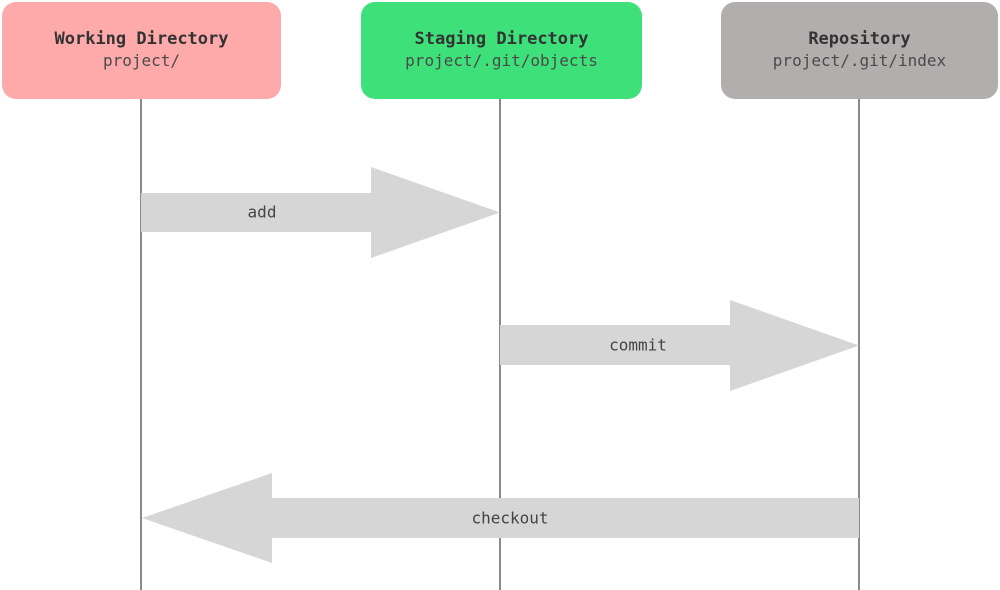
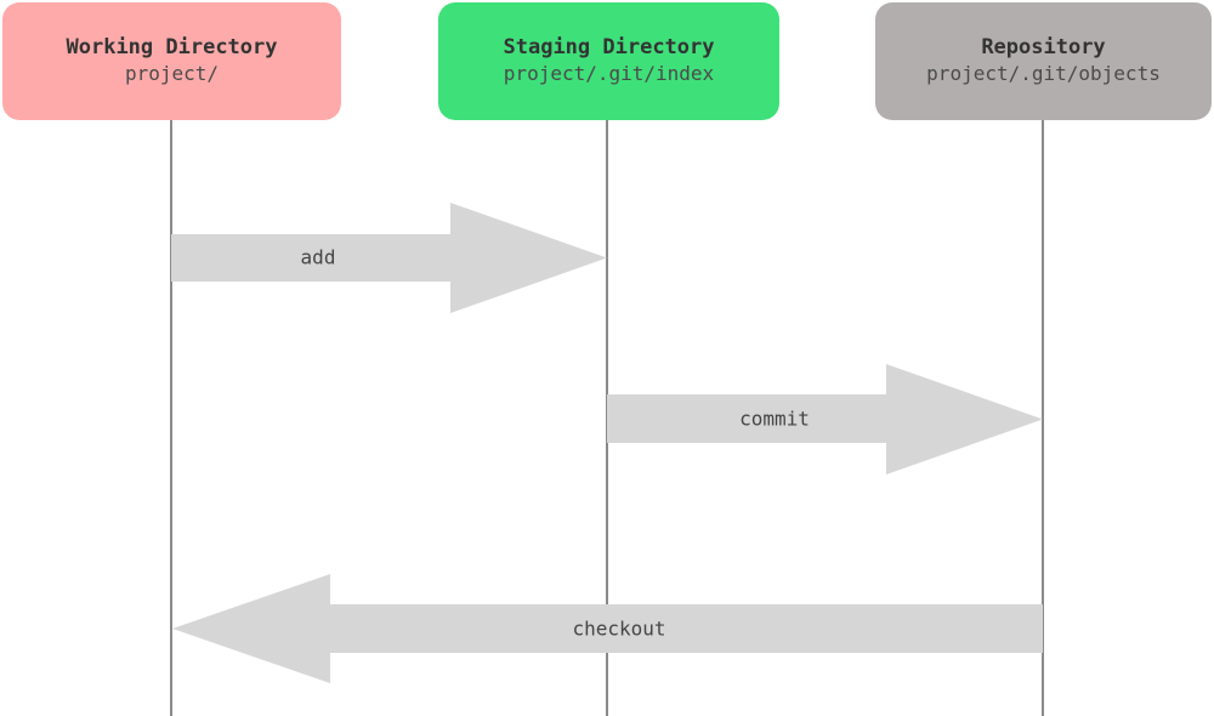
  Working Directory
  project/
  Staging Directory
- project/.git/objects
+ project/.git/index
  Repository
- project/.git/index
+ project/.git/objects
  add
  commit
  checkout
